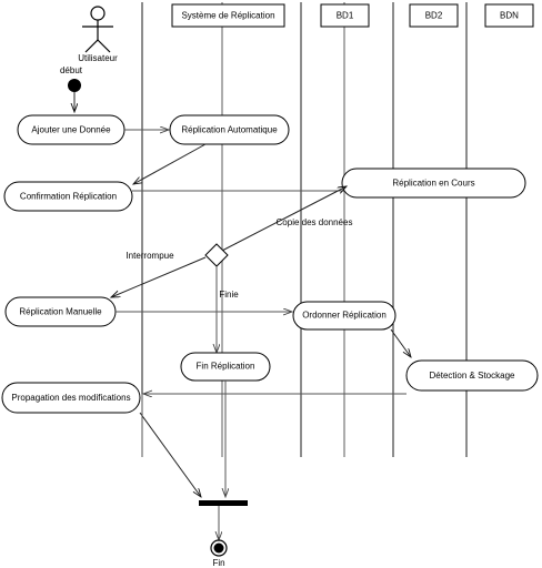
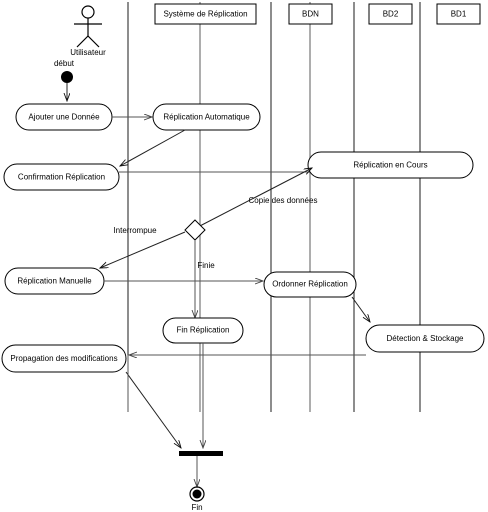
  Système de Réplication
- BD1
+ BDN
  BD2
- BDN
+ BD1
  Utilisateur
  début
  Ajouter une Donnée
  Réplication Automatique
  Confirmation Réplication
  Réplication en Cours
  Copie des données
  Interrompue
  Finie
  Réplication Manuelle
  Ordonner Réplication
  Fin Réplication
  Détection & Stockage
  Propagation des modifications
  Fin
